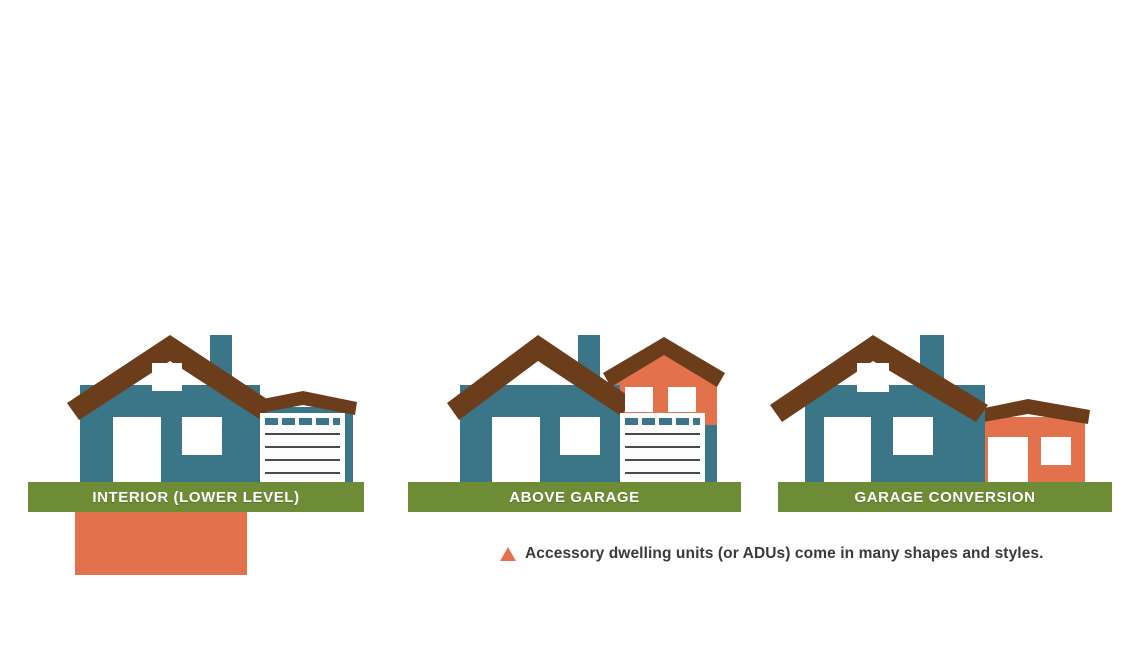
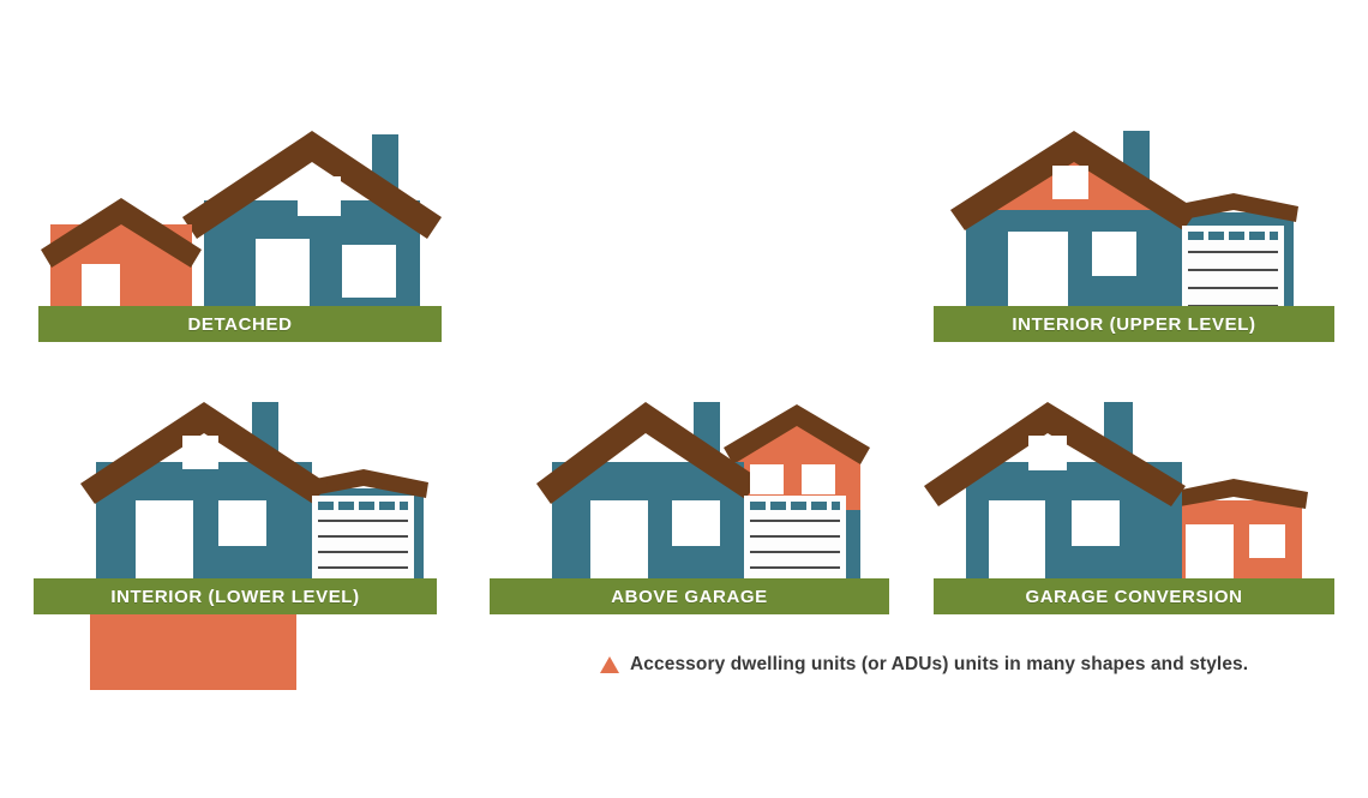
+ DETACHED
+ INTERIOR (UPPER LEVEL)
  INTERIOR (LOWER LEVEL)
  ABOVE GARAGE
  GARAGE CONVERSION
- Accessory dwelling units (or ADUs) come in many shapes and styles.
+ Accessory dwelling units (or ADUs) units in many shapes and styles.
